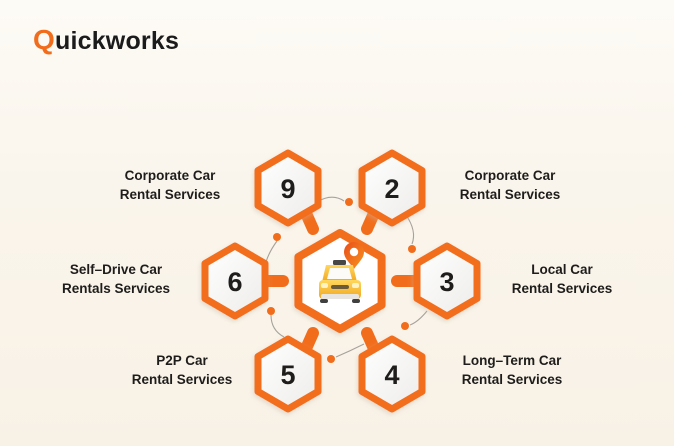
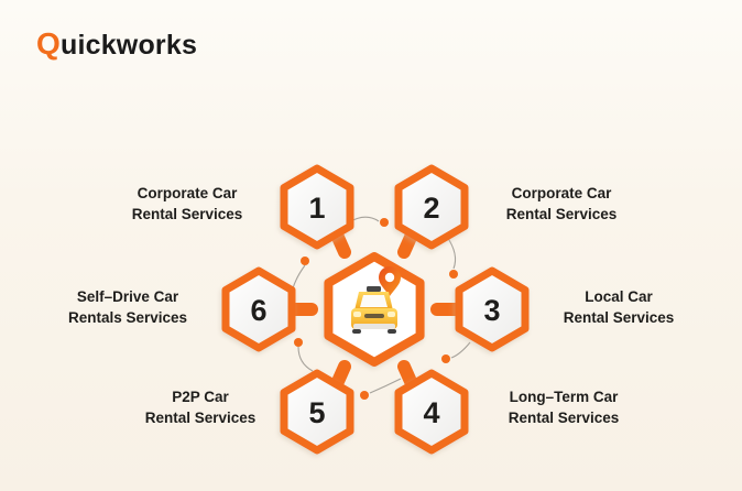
  Quickworks
- 9
+ 1
  2
  3
  4
  5
  6
  Corporate Car
  Rental Services
  Corporate Car
  Rental Services
  Local Car
  Rental Services
  Long–Term Car
  Rental Services
  P2P Car
  Rental Services
  Self–Drive Car
  Rentals Services
